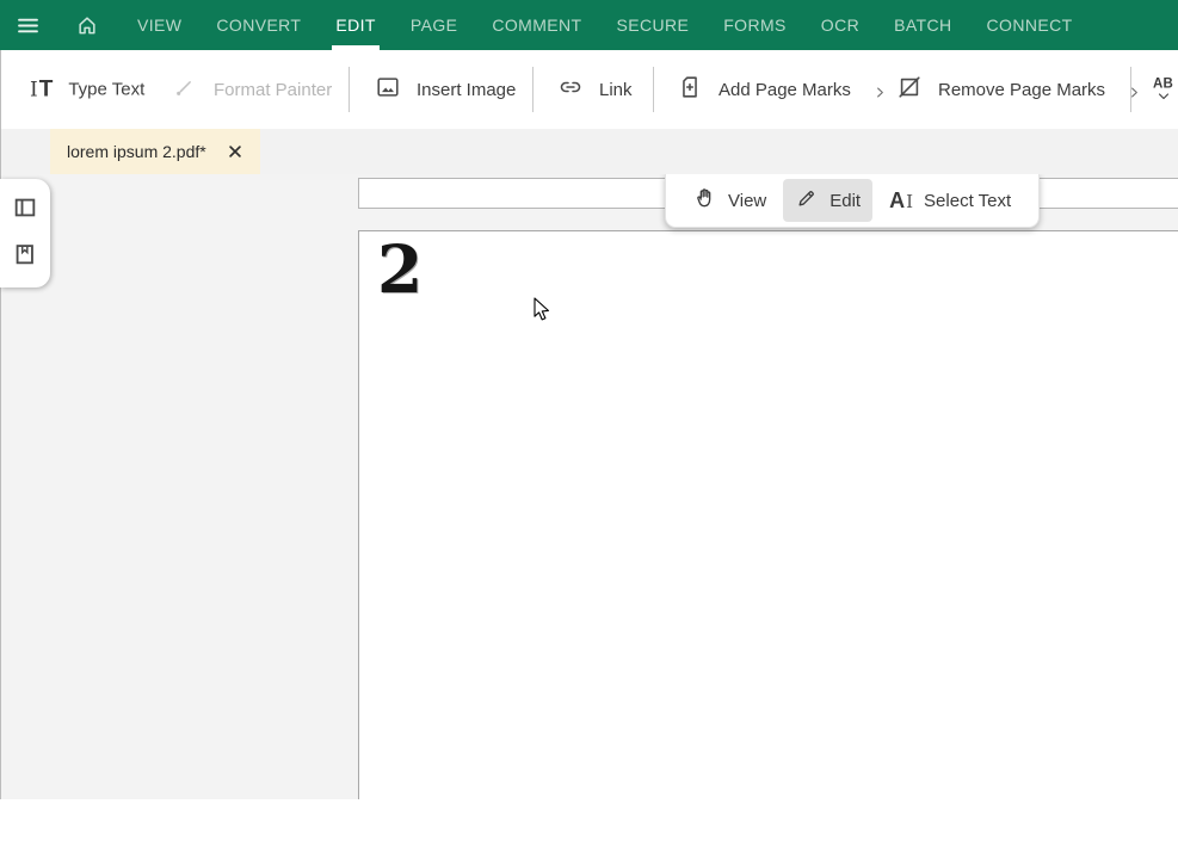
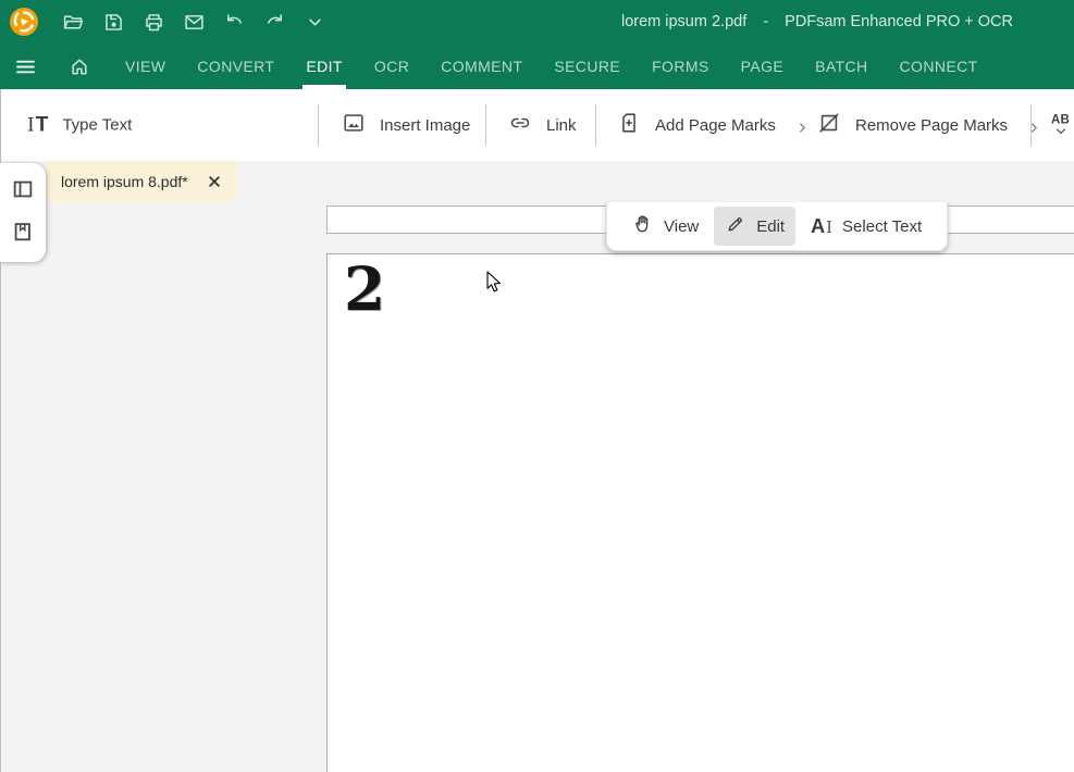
+ lorem ipsum 2.pdf
+ -
+ PDFsam Enhanced PRO + OCR
  VIEW
  CONVERT
  EDIT
- PAGE
+ OCR
  COMMENT
  SECURE
  FORMS
- OCR
+ PAGE
  BATCH
  CONNECT
  I
  T
  Type Text
- Format Painter
  Insert Image
  Link
  Add Page Marks
  Remove Page Marks
  AB
- lorem ipsum 2.pdf*
+ lorem ipsum 8.pdf*
  2
  View
  Edit
  A
  I
  Select Text
